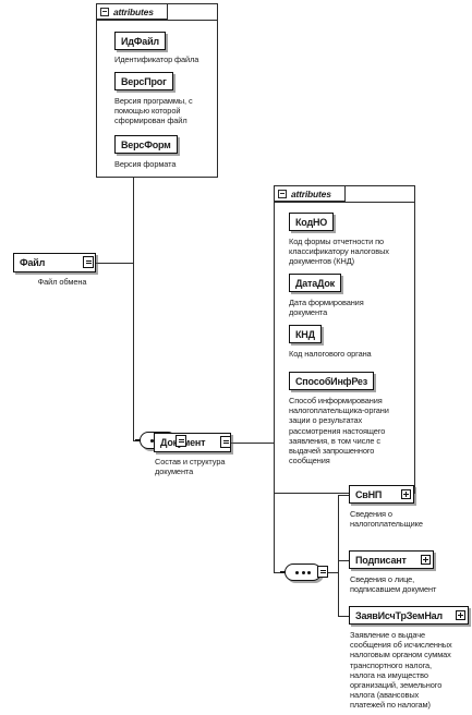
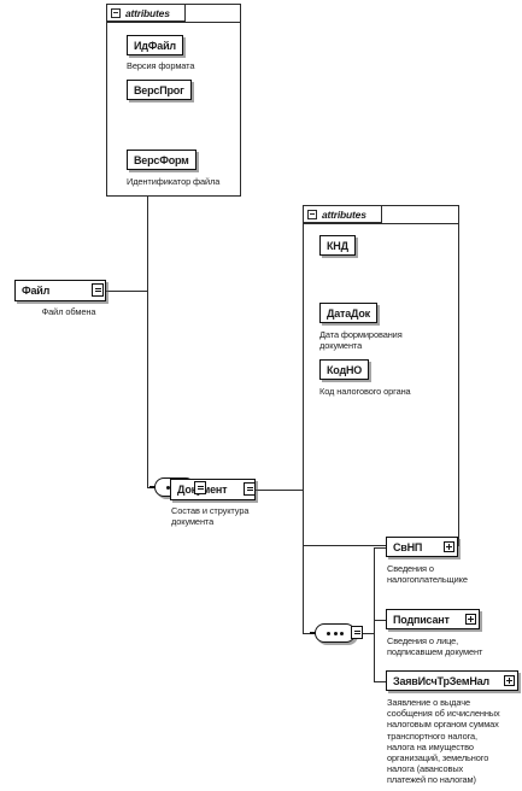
  attributes
  ИдФайл
- Идентификатор файла
+ Версия формата
  ВерсПрог
- Версия программы, с
- помощью которой
- сформирован файл
  ВерсФорм
- Версия формата
+ Идентификатор файла
  attributes
- КодНО
+ КНД
- Код формы отчетности по
- классификатору налоговых
- документов (КНД)
  ДатаДок
  Дата формирования
  документа
- КНД
+ КодНО
  Код налогового органа
- СпособИнфРез
- Способ информирования
- налогоплательщика-органи
- зации о результатах
- рассмотрения настоящего
- заявления, в том числе с
- выдачей запрошенного
- сообщения
  Файл
  Файл обмена
  Состав и структура
  документа
  СвНП
  Сведения о
  налогоплательщике
  Подписант
  Сведения о лице,
  подписавшем документ
  ЗаявИсчТрЗемНал
  Заявление о выдаче
  сообщения об исчисленных
  налоговым органом суммах
  транспортного налога,
  налога на имущество
  организаций, земельного
  налога (авансовых
  платежей по налогам)
